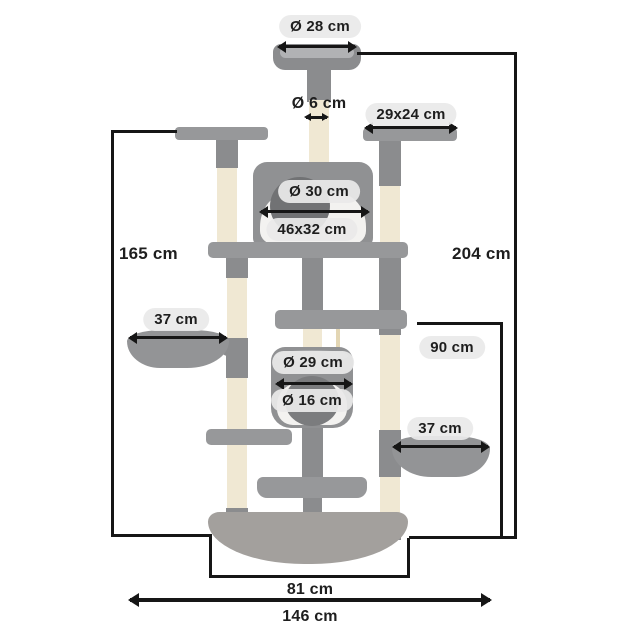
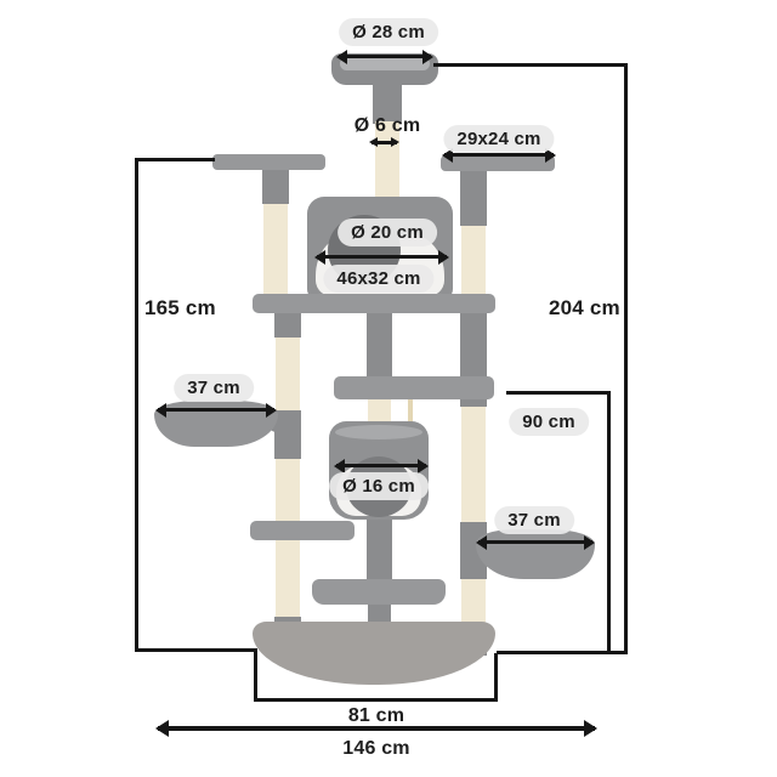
  Ø 28 cm
  Ø 6 cm
  29x24 cm
- Ø 30 cm
+ Ø 20 cm
  46x32 cm
  165 cm
  204 cm
  37 cm
  90 cm
- Ø 29 cm
  Ø 16 cm
  37 cm
  81 cm
  146 cm
